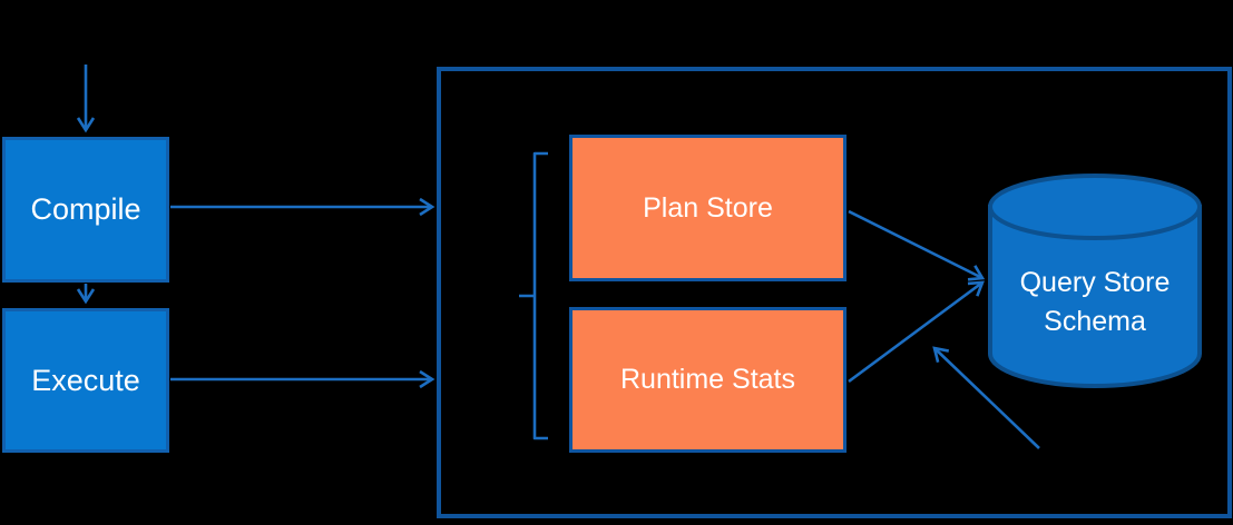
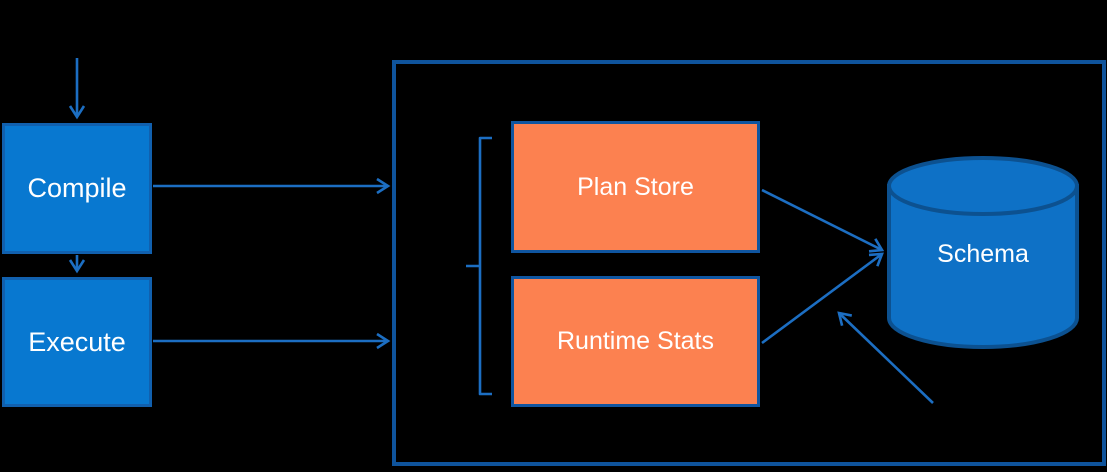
  Compile
  Execute
  Plan Store
  Runtime Stats
- Query Store
  Schema
